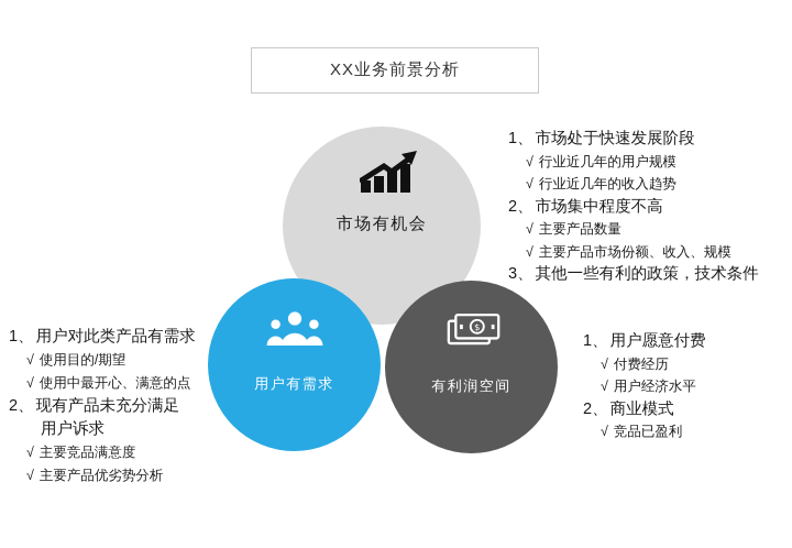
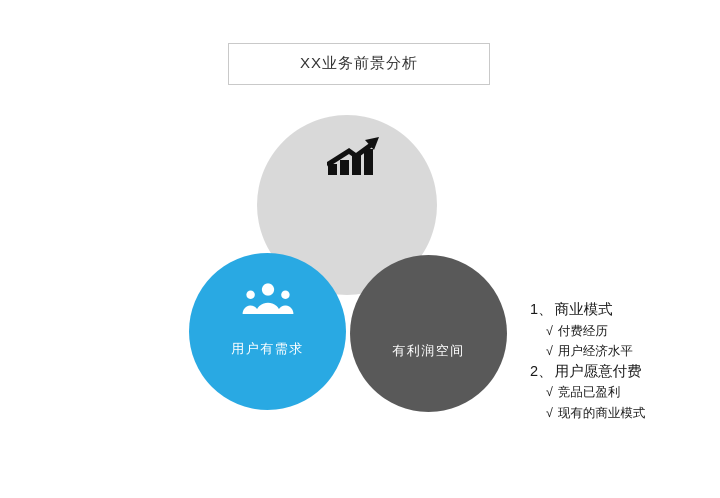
  XX业务前景分析
- 市场有机会
  用户有需求
- $
  有利润空间
- 1、 市场处于快速发展阶段
- √ 行业近几年的用户规模
- √ 行业近几年的收入趋势
- 2、 市场集中程度不高
- √ 主要产品数量
- √ 主要产品市场份额、收入、规模
- 3、 其他一些有利的政策，技术条件
- 1、 用户对此类产品有需求
- √ 使用目的/期望
- √ 使用中最开心、满意的点
- 2、 现有产品未充分满足
- 用户诉求
- √ 主要竞品满意度
- √ 主要产品优劣势分析
- 1、 用户愿意付费
+ 1、 商业模式
  √ 付费经历
  √ 用户经济水平
- 2、 商业模式
+ 2、 用户愿意付费
  √ 竞品已盈利
+ √ 现有的商业模式
